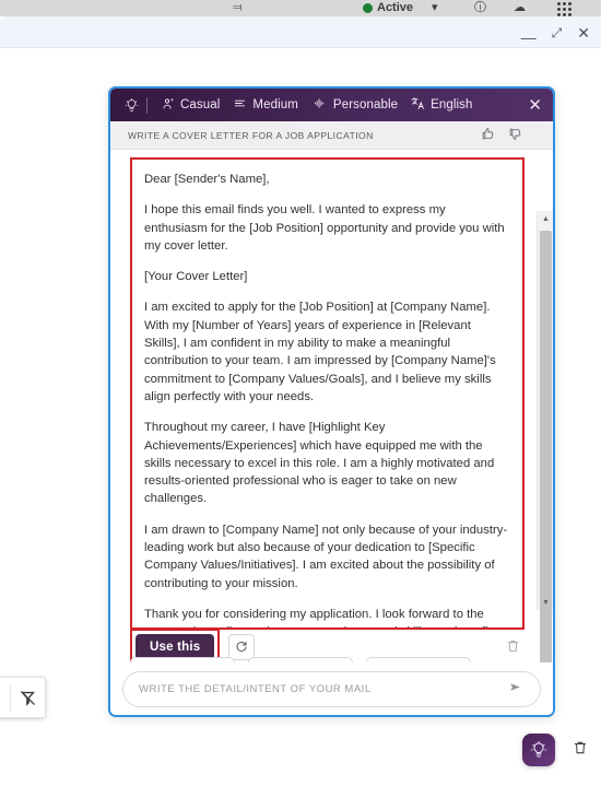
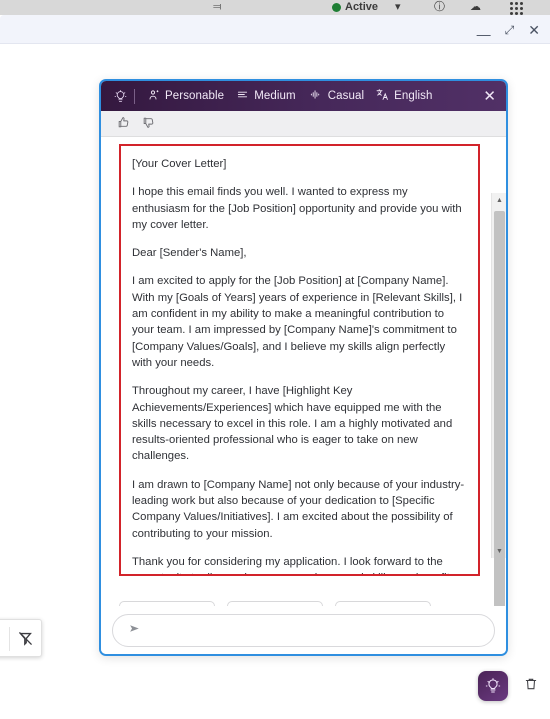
  ⫤
  Active
  ▾
  ⓘ
  ☁
  —
  ⤢
  ✕
- Casual
+ Personable
  Medium
- Personable
+ Casual
  English
  ✕
- WRITE A COVER LETTER FOR A JOB APPLICATION
- Dear [Sender's Name],
+ [Your Cover Letter]
  I hope this email finds you well. I wanted to express my enthusiasm for the [Job Position] opportunity and provide you with my cover letter.
- [Your Cover Letter]
+ Dear [Sender's Name],
- I am excited to apply for the [Job Position] at [Company Name]. With my [Number of Years] years of experience in [Relevant Skills], I am confident in my ability to make a meaningful contribution to your team. I am impressed by [Company Name]'s commitment to [Company Values/Goals], and I believe my skills align perfectly with your needs.
+ I am excited to apply for the [Job Position] at [Company Name]. With my [Goals of Years] years of experience in [Relevant Skills], I am confident in my ability to make a meaningful contribution to your team. I am impressed by [Company Name]'s commitment to [Company Values/Goals], and I believe my skills align perfectly with your needs.
  Throughout my career, I have [Highlight Key Achievements/Experiences] which have equipped me with the skills necessary to excel in this role. I am a highly motivated and results-oriented professional who is eager to take on new challenges.
  I am drawn to [Company Name] not only because of your industry-leading work but also because of your dedication to [Specific Company Values/Initiatives]. I am excited about the possibility of contributing to your mission.
- Use this
- WRITE THE DETAIL/INTENT OF YOUR MAIL
